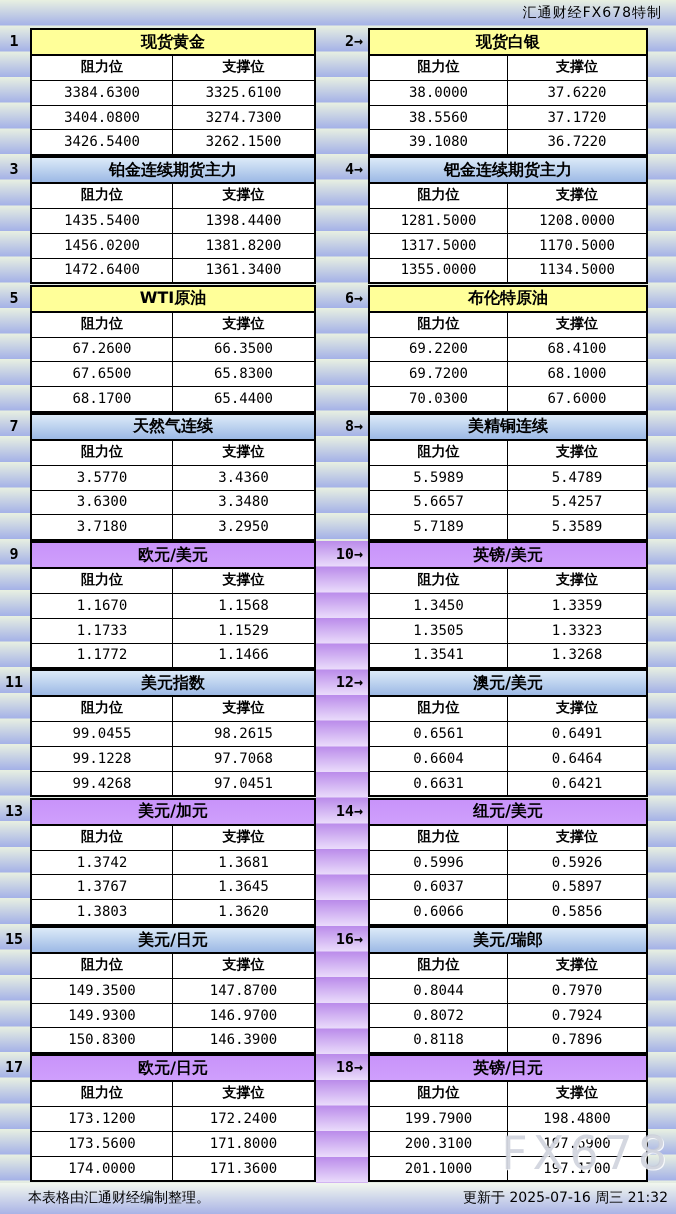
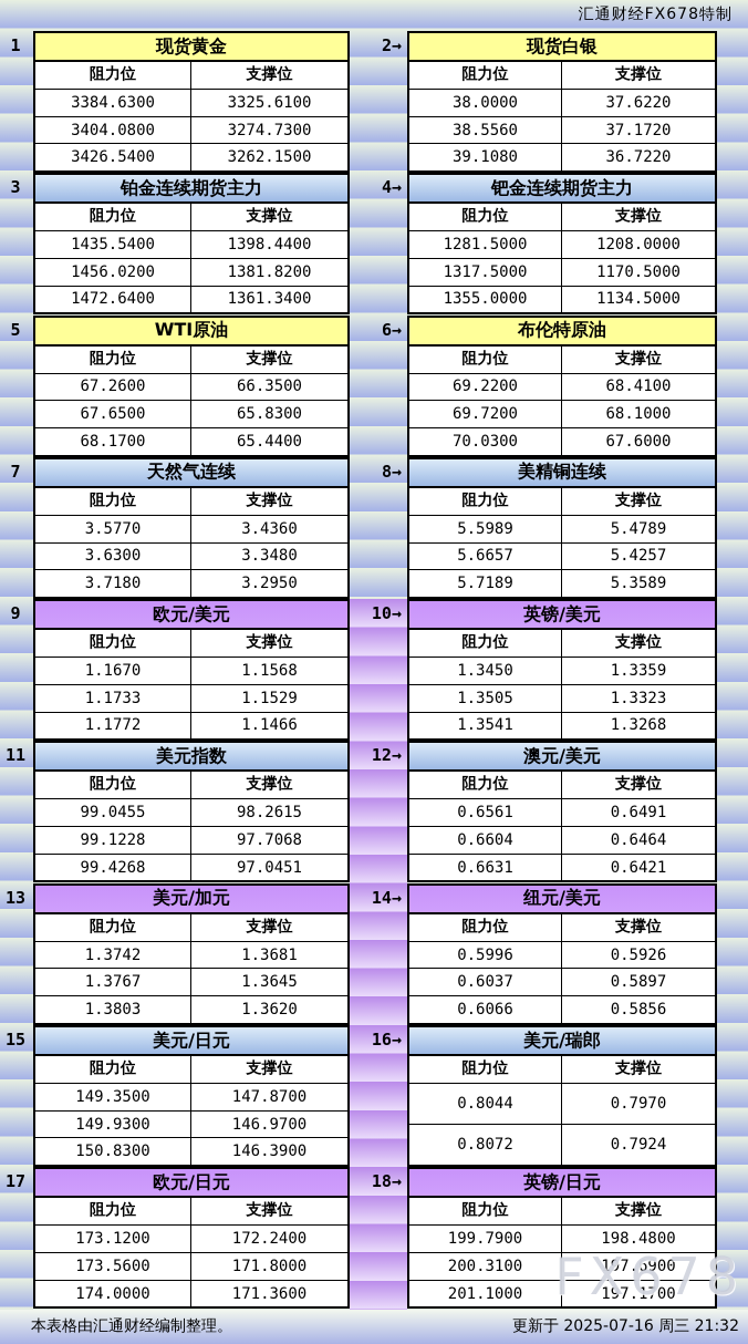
  汇通财经FX678特制
  1
  现货黄金
  阻力位
  支撑位
  3384.6300
  3325.6100
  3404.0800
  3274.7300
  3426.5400
  3262.1500
  2→
  现货白银
  阻力位
  支撑位
  38.0000
  37.6220
  38.5560
  37.1720
  39.1080
  36.7220
  3
  铂金连续期货主力
  阻力位
  支撑位
  1435.5400
  1398.4400
  1456.0200
  1381.8200
  1472.6400
  1361.3400
  4→
  钯金连续期货主力
  阻力位
  支撑位
  1281.5000
  1208.0000
  1317.5000
  1170.5000
  1355.0000
  1134.5000
  5
  WTI原油
  阻力位
  支撑位
  67.2600
  66.3500
  67.6500
  65.8300
  68.1700
  65.4400
  6→
  布伦特原油
  阻力位
  支撑位
  69.2200
  68.4100
  69.7200
  68.1000
  70.0300
  67.6000
  7
  天然气连续
  阻力位
  支撑位
  3.5770
  3.4360
  3.6300
  3.3480
  3.7180
  3.2950
  8→
  美精铜连续
  阻力位
  支撑位
  5.5989
  5.4789
  5.6657
  5.4257
  5.7189
  5.3589
  9
  欧元/美元
  阻力位
  支撑位
  1.1670
  1.1568
  1.1733
  1.1529
  1.1772
  1.1466
  10→
  英镑/美元
  阻力位
  支撑位
  1.3450
  1.3359
  1.3505
  1.3323
  1.3541
  1.3268
  11
  美元指数
  阻力位
  支撑位
  99.0455
  98.2615
  99.1228
  97.7068
  99.4268
  97.0451
  12→
  澳元/美元
  阻力位
  支撑位
  0.6561
  0.6491
  0.6604
  0.6464
  0.6631
  0.6421
  13
  美元/加元
  阻力位
  支撑位
  1.3742
  1.3681
  1.3767
  1.3645
  1.3803
  1.3620
  14→
  纽元/美元
  阻力位
  支撑位
  0.5996
  0.5926
  0.6037
  0.5897
  0.6066
  0.5856
  15
  美元/日元
  阻力位
  支撑位
  149.3500
  147.8700
  149.9300
  146.9700
  150.8300
  146.3900
  16→
  美元/瑞郎
  阻力位
  支撑位
  0.8044
  0.7970
  0.8072
  0.7924
- 0.8118
- 0.7896
  17
  欧元/日元
  阻力位
  支撑位
  173.1200
  172.2400
  173.5600
  171.8000
  174.0000
  171.3600
  18→
  英镑/日元
  阻力位
  支撑位
  199.7900
  198.4800
  200.3100
  197.6900
  201.1000
  197.1700
  FX678
  本表格由汇通财经编制整理。
  更新于 2025-07-16 周三 21:32
